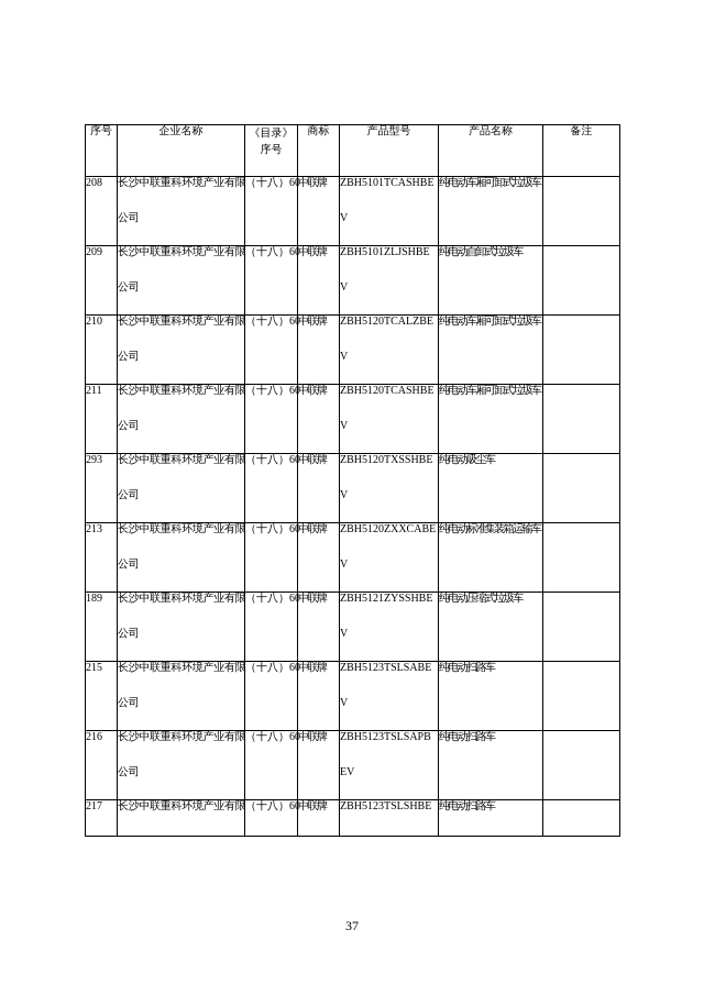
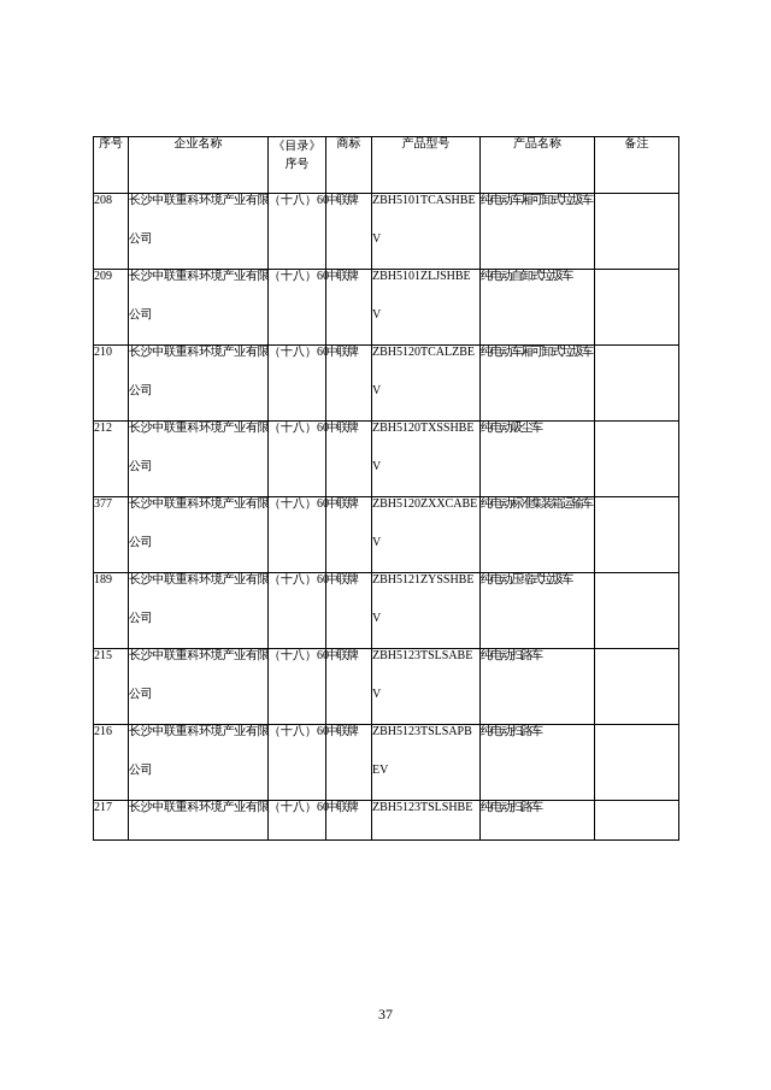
  序号	企业名称	《目录》 序号	商标	产品型号	产品名称	备注
  208	长沙中联重科环境产业有限 公司	（十八）60	中联牌	ZBH5101TCASHBE V	纯电动车厢可卸式垃圾车
  209	长沙中联重科环境产业有限 公司	（十八）60	中联牌	ZBH5101ZLJSHBE V	纯电动自卸式垃圾车
  210	长沙中联重科环境产业有限 公司	（十八）60	中联牌	ZBH5120TCALZBE V	纯电动车厢可卸式垃圾车
- 211	长沙中联重科环境产业有限 公司	（十八）60	中联牌	ZBH5120TCASHBE V	纯电动车厢可卸式垃圾车
- 293	长沙中联重科环境产业有限 公司	（十八）60	中联牌	ZBH5120TXSSHBE V	纯电动吸尘车
+ 212	长沙中联重科环境产业有限 公司	（十八）60	中联牌	ZBH5120TXSSHBE V	纯电动吸尘车
- 213	长沙中联重科环境产业有限 公司	（十八）60	中联牌	ZBH5120ZXXCABE V	纯电动标准集装箱运输车
+ 377	长沙中联重科环境产业有限 公司	（十八）60	中联牌	ZBH5120ZXXCABE V	纯电动标准集装箱运输车
  189	长沙中联重科环境产业有限 公司	（十八）60	中联牌	ZBH5121ZYSSHBE V	纯电动压缩式垃圾车
  215	长沙中联重科环境产业有限 公司	（十八）60	中联牌	ZBH5123TSLSABE V	纯电动扫路车
  216	长沙中联重科环境产业有限 公司	（十八）60	中联牌	ZBH5123TSLSAPB EV	纯电动扫路车
  217	长沙中联重科环境产业有限	（十八）60	中联牌	ZBH5123TSLSHBE	纯电动扫路车
  37
